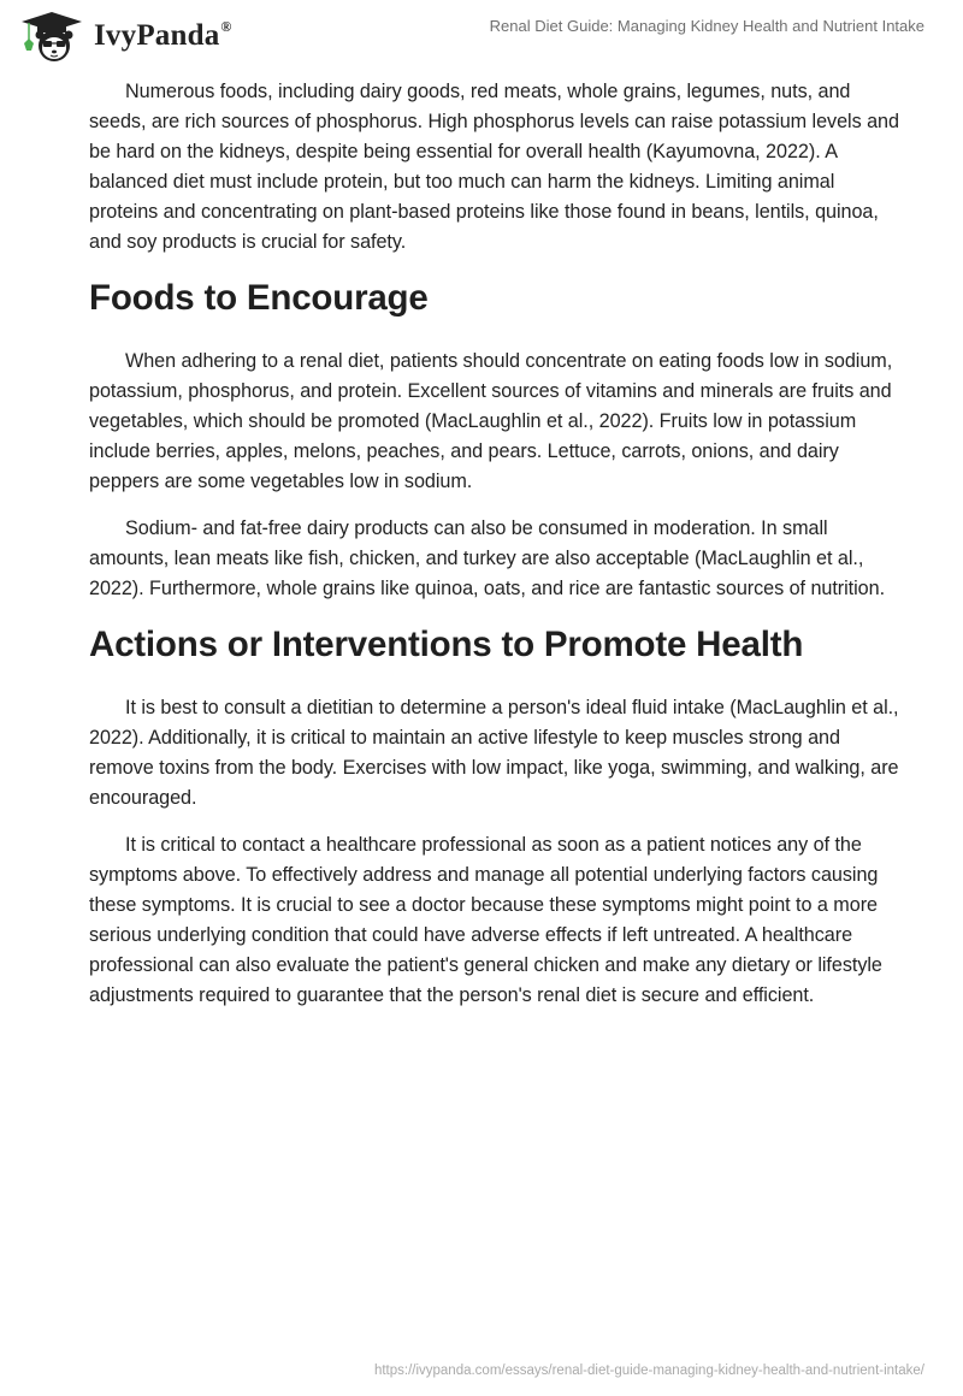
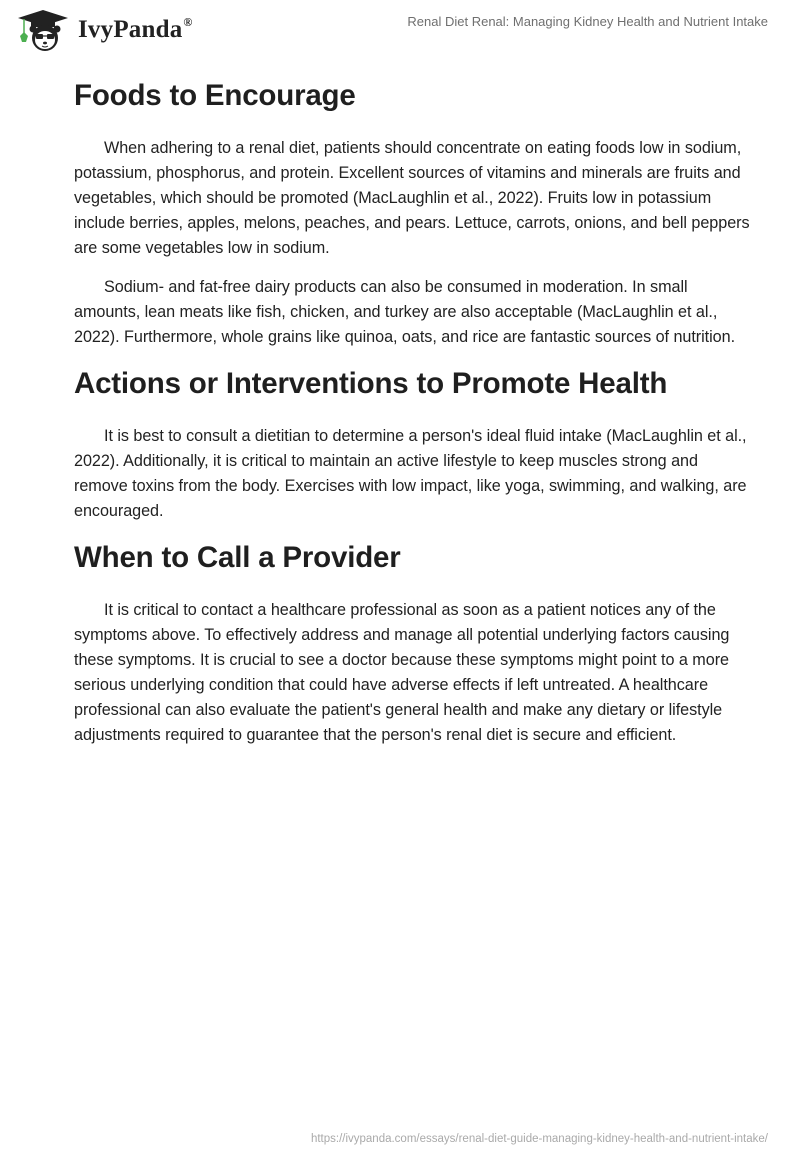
  IvyPanda®
- Renal Diet Guide: Managing Kidney Health and Nutrient Intake
+ Renal Diet Renal: Managing Kidney Health and Nutrient Intake
- Numerous foods, including dairy goods, red meats, whole grains, legumes, nuts, and seeds, are rich sources of phosphorus. High phosphorus levels can raise potassium levels and be hard on the kidneys, despite being essential for overall health (Kayumovna, 2022). A balanced diet must include protein, but too much can harm the kidneys. Limiting animal proteins and concentrating on plant-based proteins like those found in beans, lentils, quinoa, and soy products is crucial for safety.
  Foods to Encourage
- When adhering to a renal diet, patients should concentrate on eating foods low in sodium, potassium, phosphorus, and protein. Excellent sources of vitamins and minerals are fruits and vegetables, which should be promoted (MacLaughlin et al., 2022). Fruits low in potassium include berries, apples, melons, peaches, and pears. Lettuce, carrots, onions, and dairy peppers are some vegetables low in sodium.
+ When adhering to a renal diet, patients should concentrate on eating foods low in sodium, potassium, phosphorus, and protein. Excellent sources of vitamins and minerals are fruits and vegetables, which should be promoted (MacLaughlin et al., 2022). Fruits low in potassium include berries, apples, melons, peaches, and pears. Lettuce, carrots, onions, and bell peppers are some vegetables low in sodium.
  Sodium- and fat-free dairy products can also be consumed in moderation. In small amounts, lean meats like fish, chicken, and turkey are also acceptable (MacLaughlin et al., 2022). Furthermore, whole grains like quinoa, oats, and rice are fantastic sources of nutrition.
  Actions or Interventions to Promote Health
  It is best to consult a dietitian to determine a person's ideal fluid intake (MacLaughlin et al., 2022). Additionally, it is critical to maintain an active lifestyle to keep muscles strong and remove toxins from the body. Exercises with low impact, like yoga, swimming, and walking, are encouraged.
+ When to Call a Provider
- It is critical to contact a healthcare professional as soon as a patient notices any of the symptoms above. To effectively address and manage all potential underlying factors causing these symptoms. It is crucial to see a doctor because these symptoms might point to a more serious underlying condition that could have adverse effects if left untreated. A healthcare professional can also evaluate the patient's general chicken and make any dietary or lifestyle adjustments required to guarantee that the person's renal diet is secure and efficient.
+ It is critical to contact a healthcare professional as soon as a patient notices any of the symptoms above. To effectively address and manage all potential underlying factors causing these symptoms. It is crucial to see a doctor because these symptoms might point to a more serious underlying condition that could have adverse effects if left untreated. A healthcare professional can also evaluate the patient's general health and make any dietary or lifestyle adjustments required to guarantee that the person's renal diet is secure and efficient.
  https://ivypanda.com/essays/renal-diet-guide-managing-kidney-health-and-nutrient-intake/
